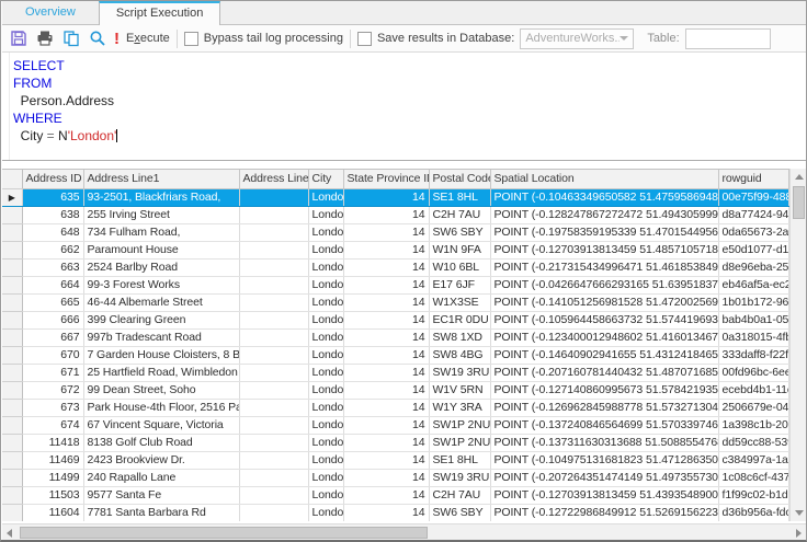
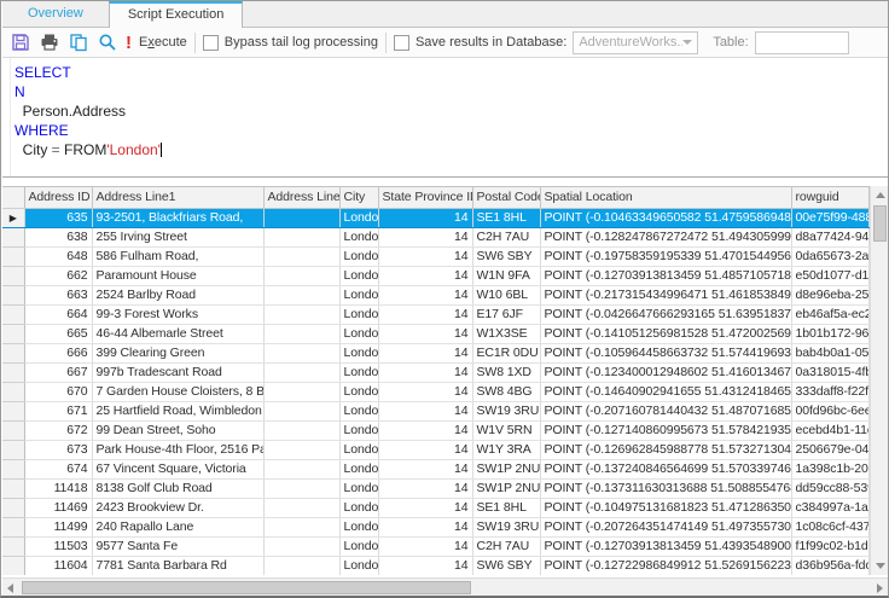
  Overview
  Script Execution
  !
  Execute
  Bypass tail log processing
  Save results in Database:
  AdventureWorks..
  Table:
  SELECT
- FROM
+ N
  Person.Address
  WHERE
- City = N'London'
+ City = FROM'London'
  	Address ID	Address Line1	Address Line	City	State Province I	Postal Cod	Spatial Location	rowguid
  ▶	635	93-2501, Blackfriars Road,		Londo	14	SE1 8HL	POINT (-0.10463349650582 51.4759586948	00e75f99-48
  	638	255 Irving Street		Londo	14	C2H 7AU	POINT (-0.128247867272472 51.494305999	d8a77424-94
- 	648	734 Fulham Road,		Londo	14	SW6 SBY	POINT (-0.19758359195339 51.4701544956	0da65673-2a
+ 	648	586 Fulham Road,		Londo	14	SW6 SBY	POINT (-0.19758359195339 51.4701544956	0da65673-2a
  	662	Paramount House		Londo	14	W1N 9FA	POINT (-0.12703913813459 51.4857105718	e50d1077-d1
  	663	2524 Barlby Road		Londo	14	W10 6BL	POINT (-0.217315434996471 51.461853849	d8e96eba-25
  	664	99-3 Forest Works		Londo	14	E17 6JF	POINT (-0.0426647666293165 51.63951837	eb46af5a-ec2
  	665	46-44 Albemarle Street		Londo	14	W1X3SE	POINT (-0.141051256981528 51.472002569	1b01b172-96
  	666	399 Clearing Green		Londo	14	EC1R 0DU	POINT (-0.105964458663732 51.574419693	bab4b0a1-05
  	667	997b Tradescant Road		Londo	14	SW8 1XD	POINT (-0.123400012948602 51.416013467	0a318015-4f
  	670	7 Garden House Cloisters, 8 B		Londo	14	SW8 4BG	POINT (-0.14640902941655 51.4312418465	333daff8-f22f
  	671	25 Hartfield Road, Wimbledon		Londo	14	SW19 3RU	POINT (-0.207160781440432 51.487071685	00fd96bc-6ee
  	672	99 Dean Street, Soho		Londo	14	W1V 5RN	POINT (-0.127140860995673 51.578421935	ecebd4b1-11
  	673	Park House-4th Floor, 2516 Pa		Londo	14	W1Y 3RA	POINT (-0.126962845988778 51.573271304	2506679e-04
  	674	67 Vincent Square, Victoria		Londo	14	SW1P 2NU	POINT (-0.137240846564699 51.570339746	1a398c1b-20
  	11418	8138 Golf Club Road		Londo	14	SW1P 2NU	POINT (-0.137311630313688 51.508855476	dd59cc88-53
  	11469	2423 Brookview Dr.		Londo	14	SE1 8HL	POINT (-0.104975131681823 51.471286350	c384997a-1a
  	11499	240 Rapallo Lane		Londo	14	SW19 3RU	POINT (-0.207264351474149 51.497355730	1c08c6cf-437
  	11503	9577 Santa Fe		Londo	14	C2H 7AU	POINT (-0.12703913813459 51.4393548900	f1f99c02-b1d
  	11604	7781 Santa Barbara Rd		Londo	14	SW6 SBY	POINT (-0.12722986849912 51.5269156223	d36b956a-fdc
